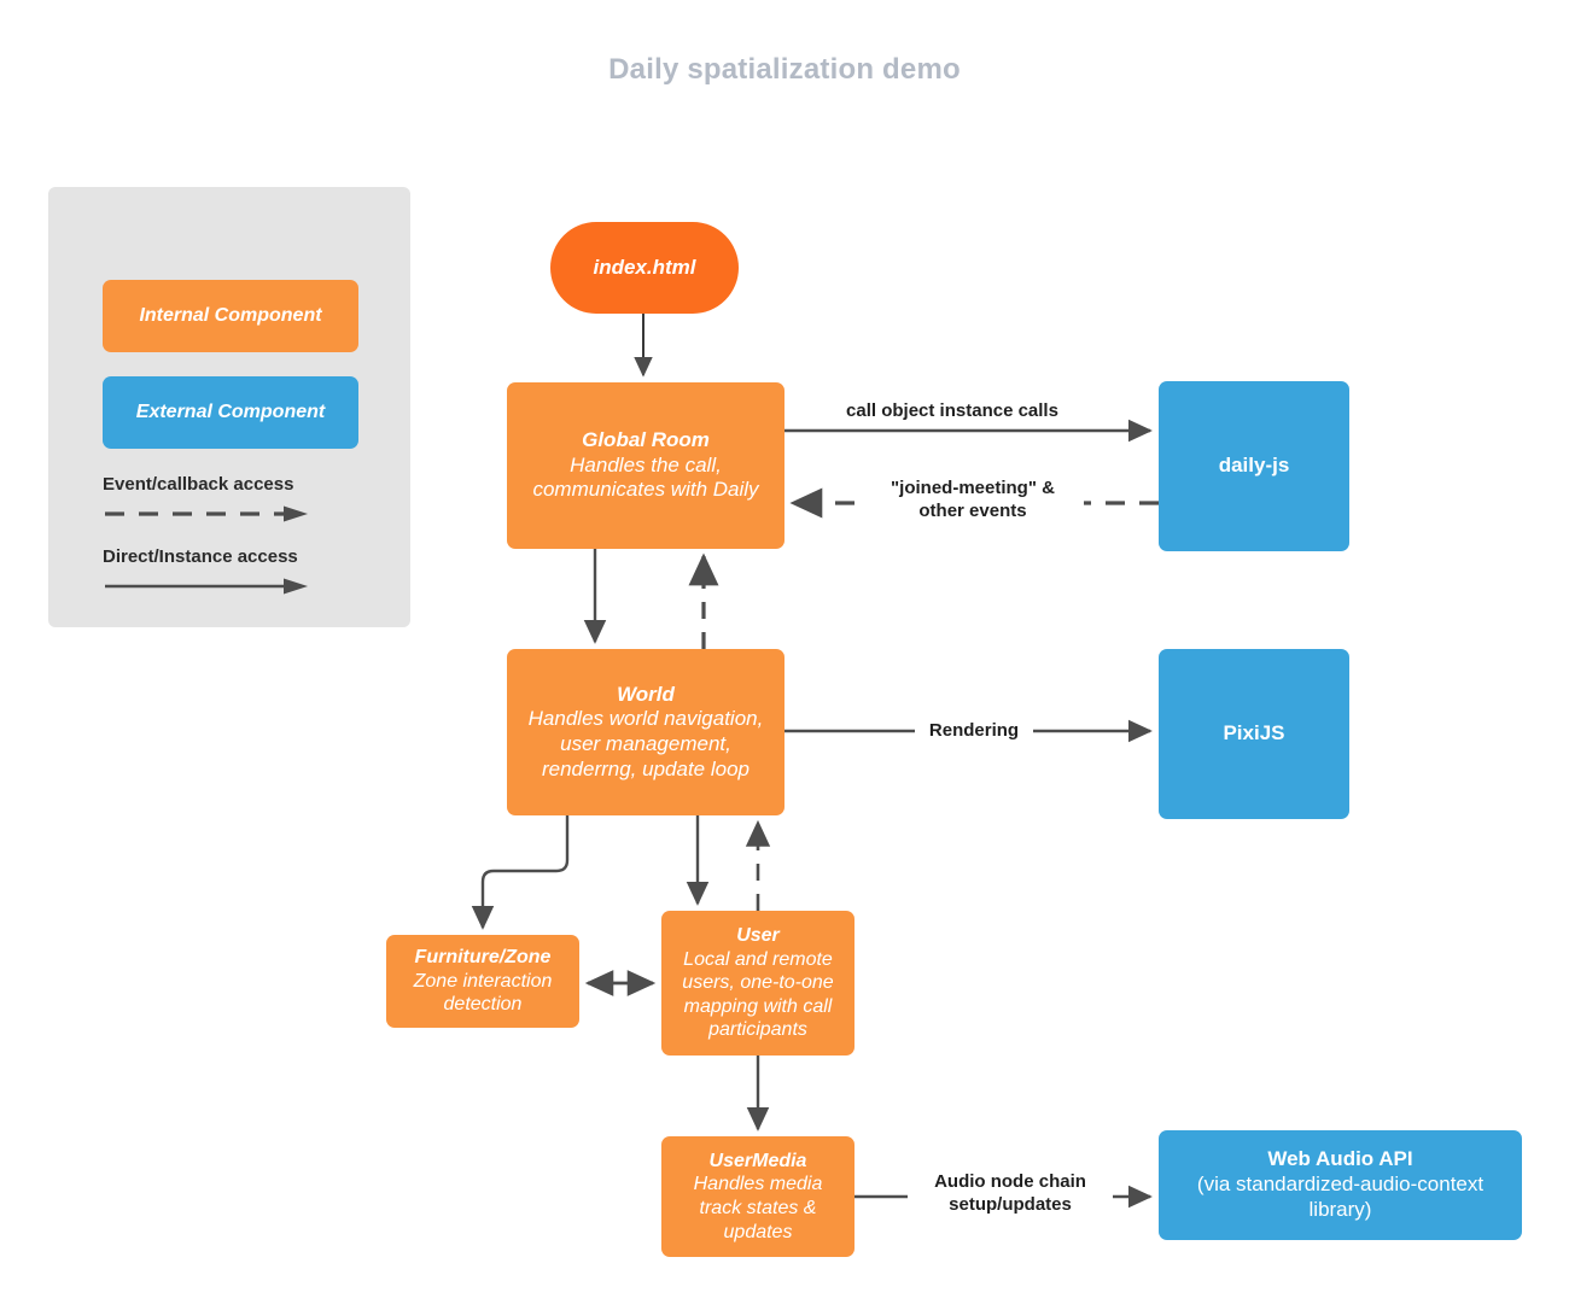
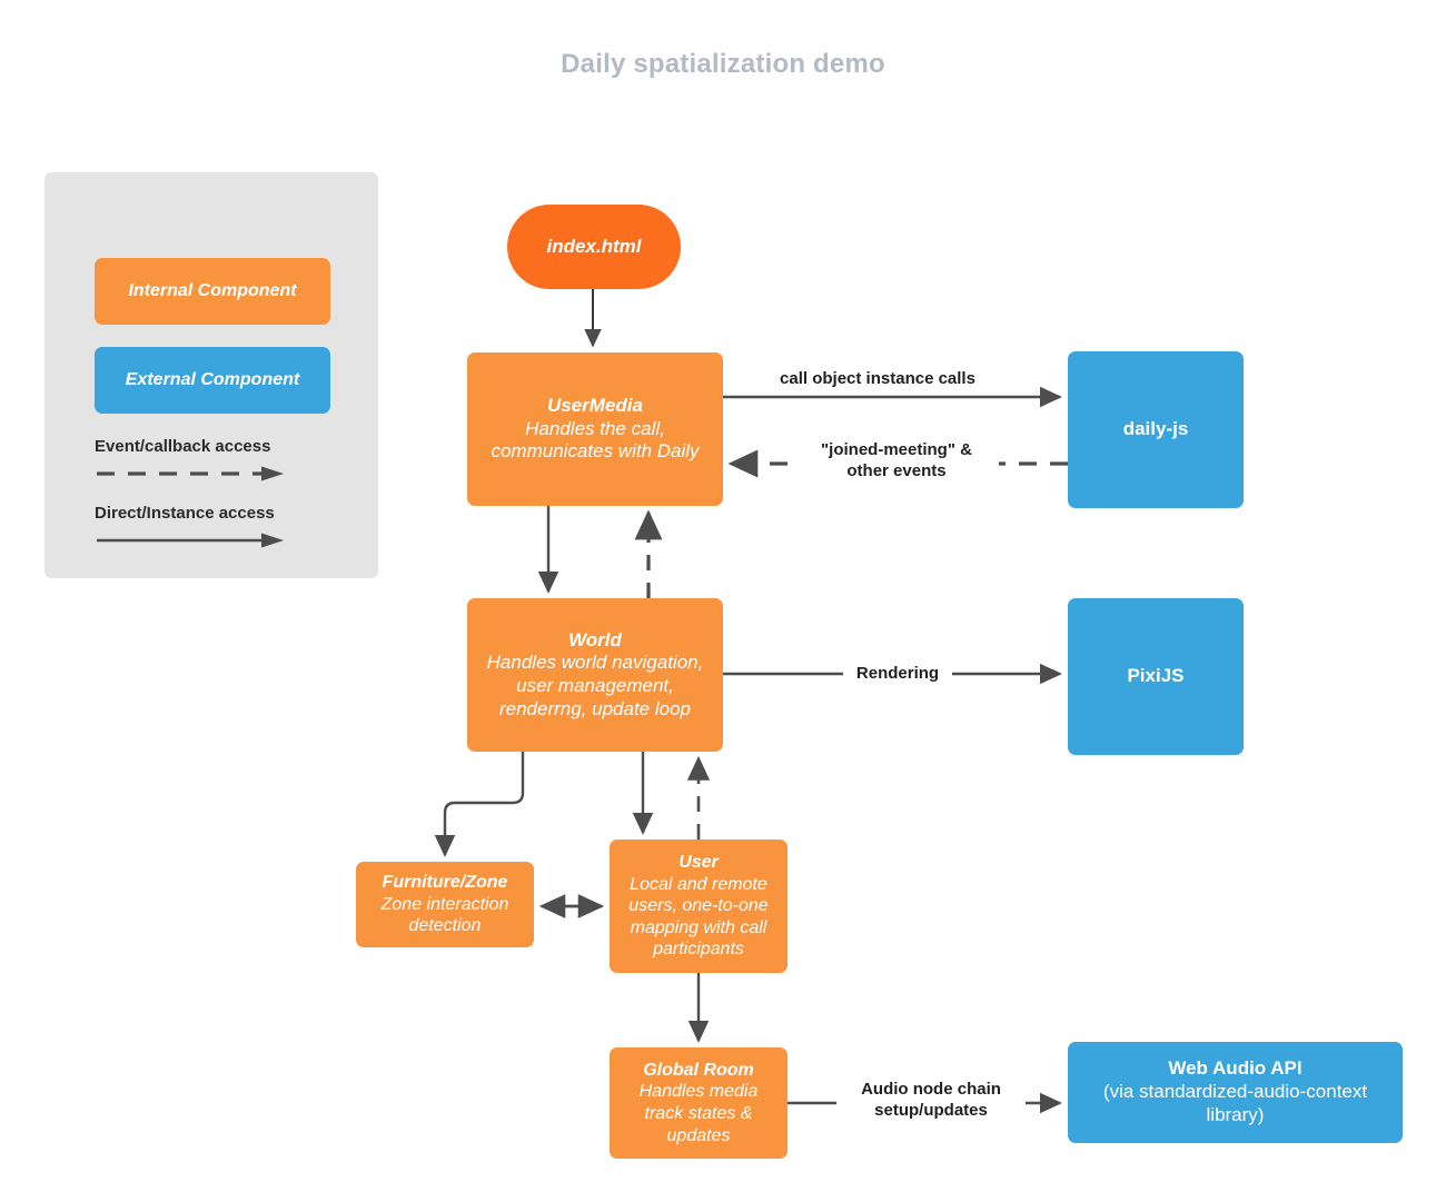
  Daily spatialization demo
  Internal Component
  External Component
  Event/callback access
  Direct/Instance access
  index.html
- Global Room
+ UserMedia
  Handles the call,
  communicates with Daily
  World
  Handles world navigation,
  user management,
  renderrng, update loop
  Furniture/Zone
  Zone interaction
  detection
  User
  Local and remote
  users, one-to-one
  mapping with call
  participants
- UserMedia
+ Global Room
  Handles media
  track states &
  updates
  daily-js
  PixiJS
  Web Audio API
  (via standardized-audio-context
  library)
  call object instance calls
  "joined-meeting" &
  other events
  Rendering
  Audio node chain
  setup/updates
